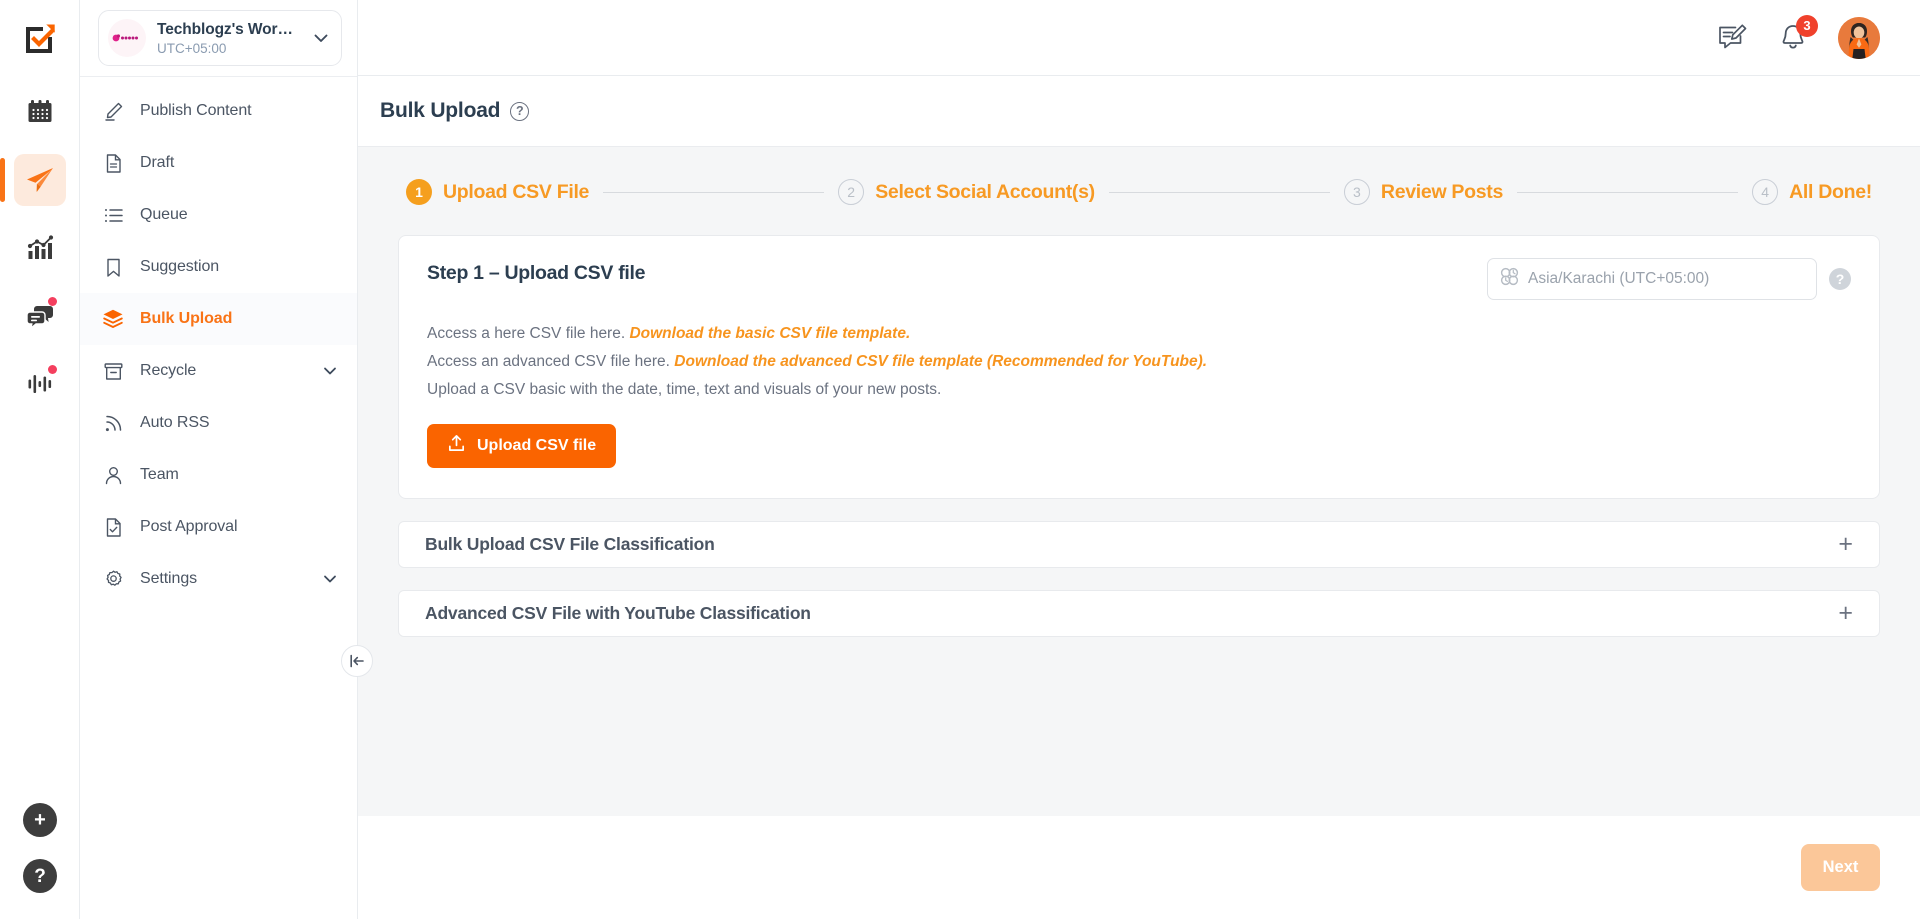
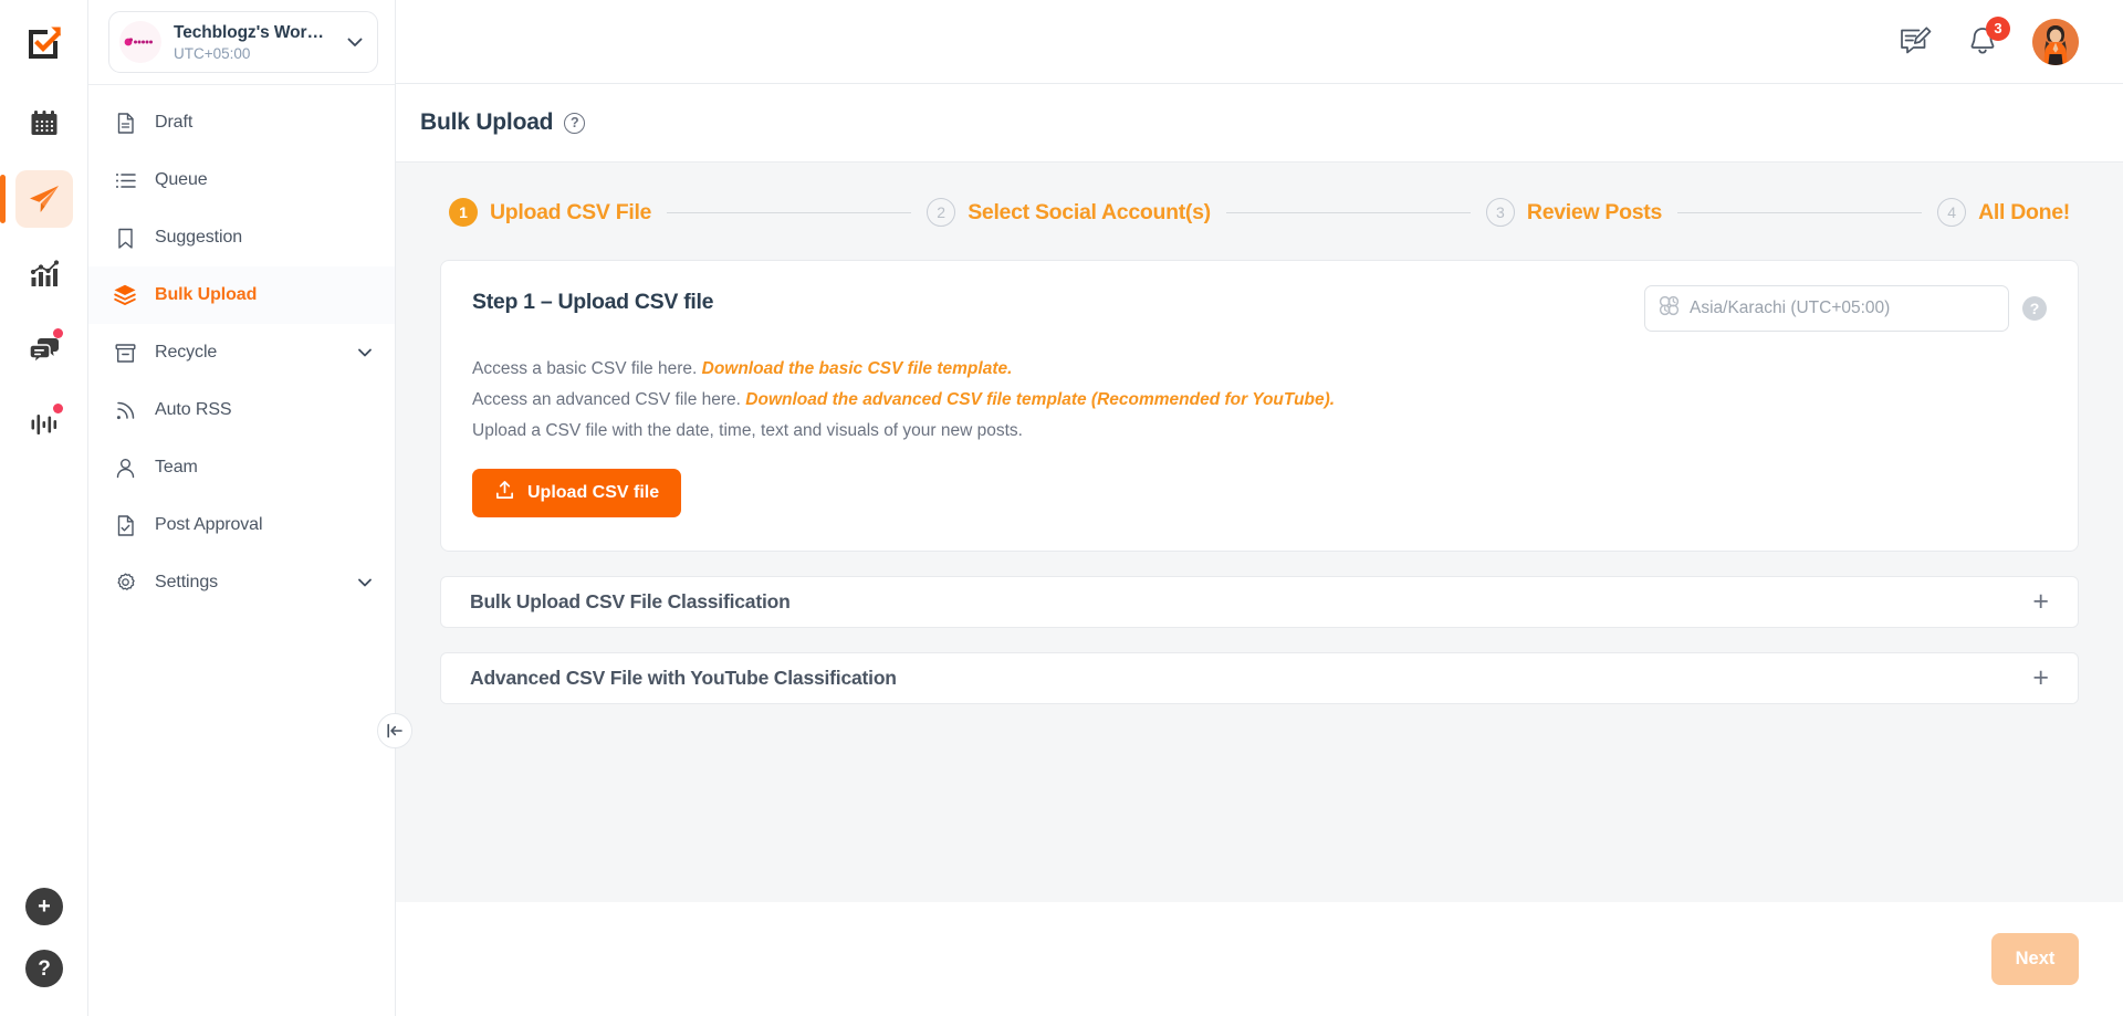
  +
  ?
  Techblogz's Worksp
  UTC+05:00
- Publish Content
  Draft
  Queue
  Suggestion
  Bulk Upload
  Recycle
  Auto RSS
  Team
  Post Approval
  Settings
  3
  Bulk Upload
  ?
  1
  Upload CSV File
  2
  Select Social Account(s)
  3
  Review Posts
  4
  All Done!
  Step 1 – Upload CSV file
  Asia/Karachi (UTC+05:00)
  ?
- Access a here CSV file here. Download the basic CSV file template.
+ Access a basic CSV file here. Download the basic CSV file template.
  Access an advanced CSV file here. Download the advanced CSV file template (Recommended for YouTube).
- Upload a CSV basic with the date, time, text and visuals of your new posts.
+ Upload a CSV file with the date, time, text and visuals of your new posts.
  Upload CSV file
  Bulk Upload CSV File Classification
  +
  Advanced CSV File with YouTube Classification
  +
  Next
